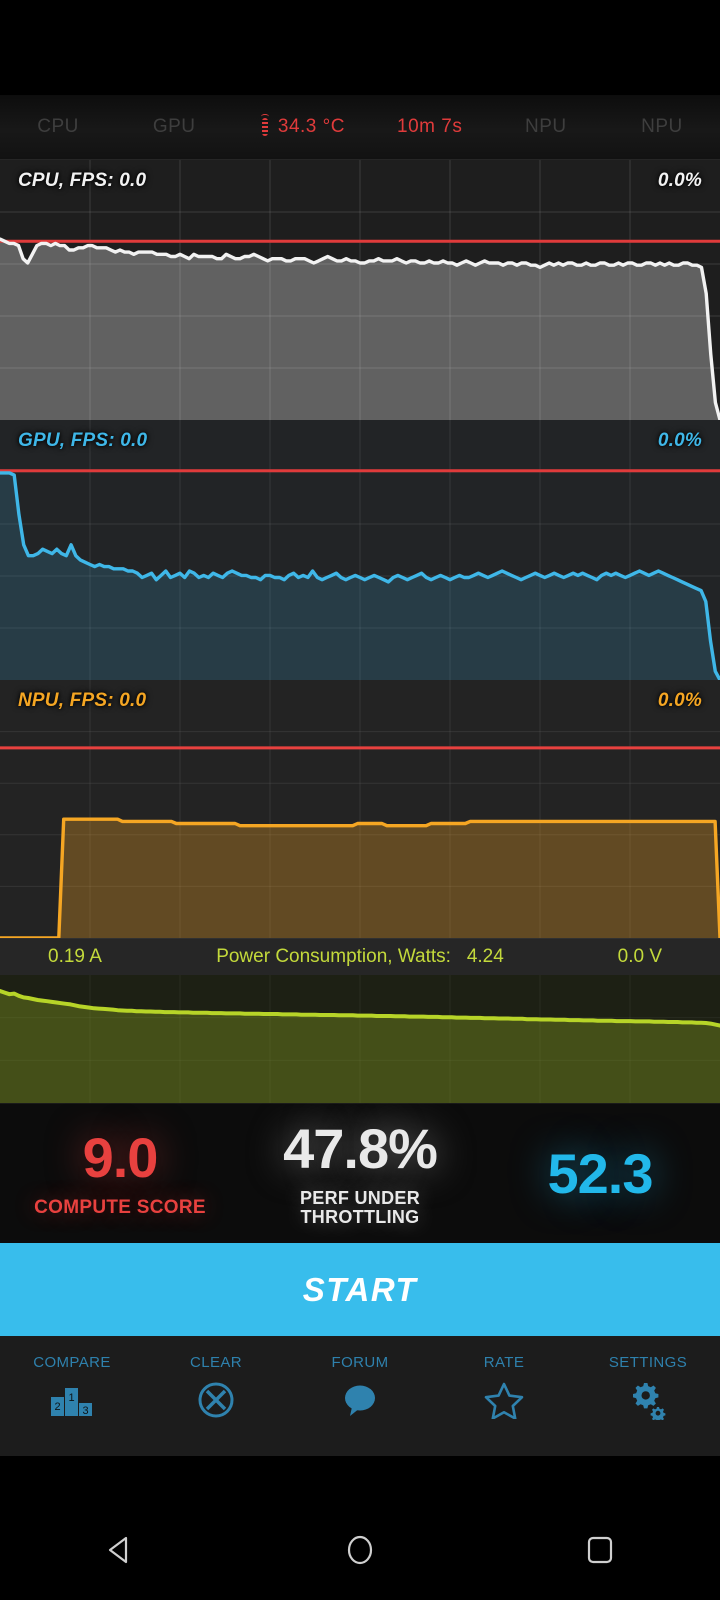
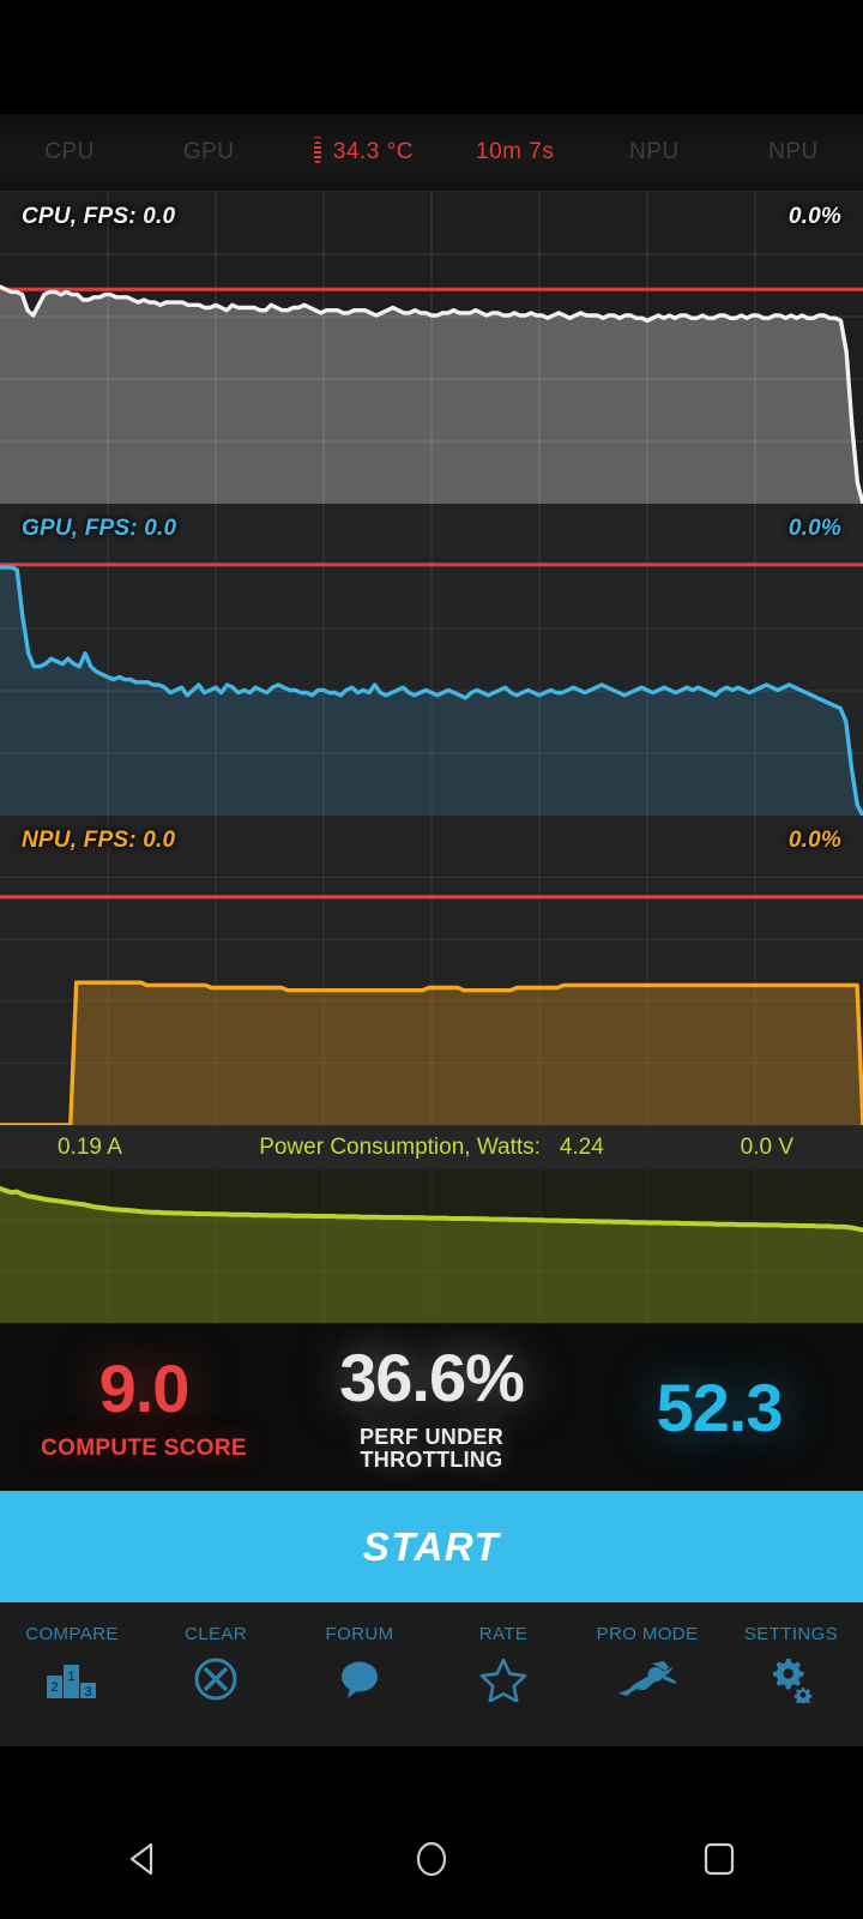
  CPU
  GPU
  34.3 °C
  10m 7s
  NPU
  NPU
  CPU, FPS: 0.0
  0.0%
  GPU, FPS: 0.0
  0.0%
  NPU, FPS: 0.0
  0.0%
  Power Consumption, Watts: 4.24
  0.19 A
  0.0 V
  9.0
  COMPUTE SCORE
- 47.8%
+ 36.6%
  PERF UNDER
  THROTTLING
  52.3
  START
  COMPARE
  2
  1
  3
  CLEAR
  FORUM
  RATE
+ PRO MODE
  SETTINGS
